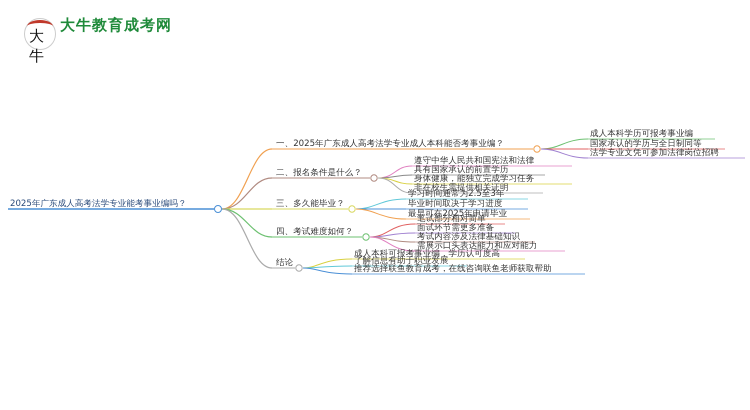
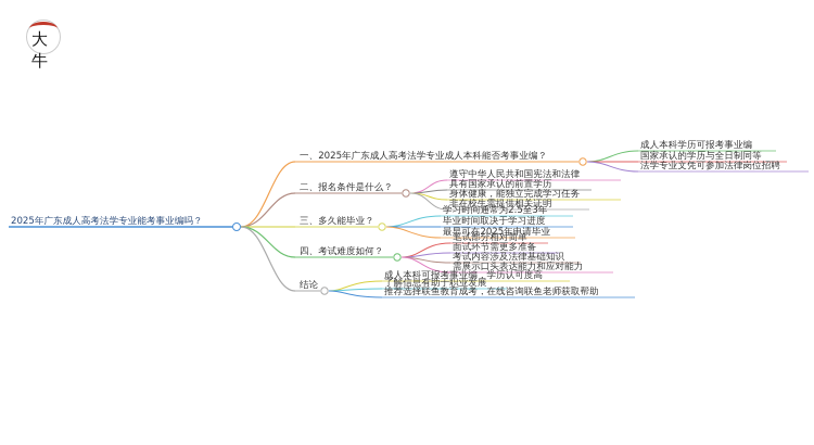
  大牛
- 大牛教育成考网
  2025年广东成人高考法学专业能考事业编吗？
  一、2025年广东成人高考法学专业成人本科能否考事业编？
  二、报名条件是什么？
  三、多久能毕业？
  四、考试难度如何？
  结论
  成人本科学历可报考事业编
  国家承认的学历与全日制同等
  法学专业文凭可参加法律岗位招聘
  遵守中华人民共和国宪法和法律
  具有国家承认的前置学历
  身体健康，能独立完成学习任务
  非在校生需提供相关证明
  学习时间通常为2.5至3年
  毕业时间取决于学习进度
  最早可在2025年申请毕业
  笔试部分相对简单
  面试环节需更多准备
  考试内容涉及法律基础知识
  需展示口头表达能力和应对能力
  成人本科可报考事业编，学历认可度高
  了解信息有助于职业发展
  推荐选择联鱼教育成考，在线咨询联鱼老师获取帮助
